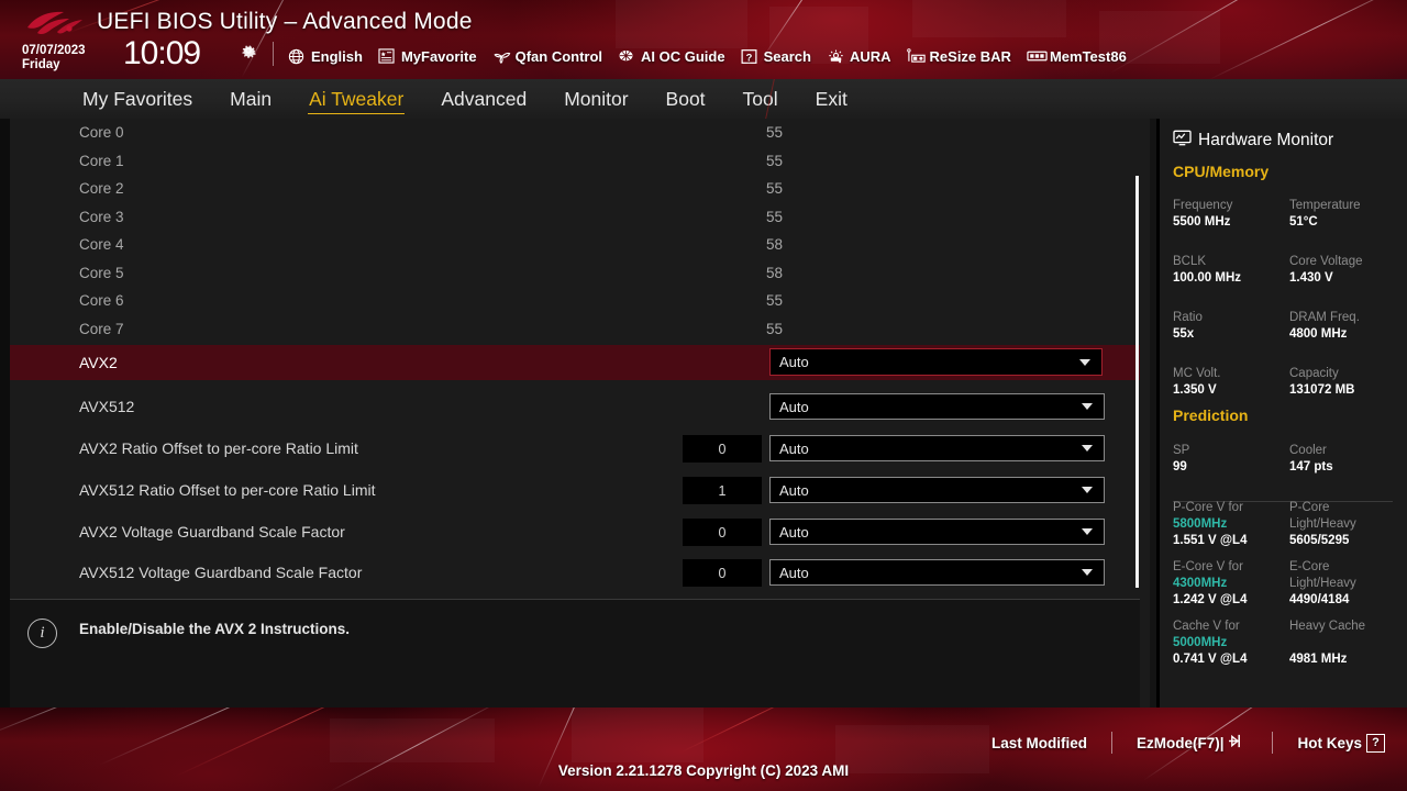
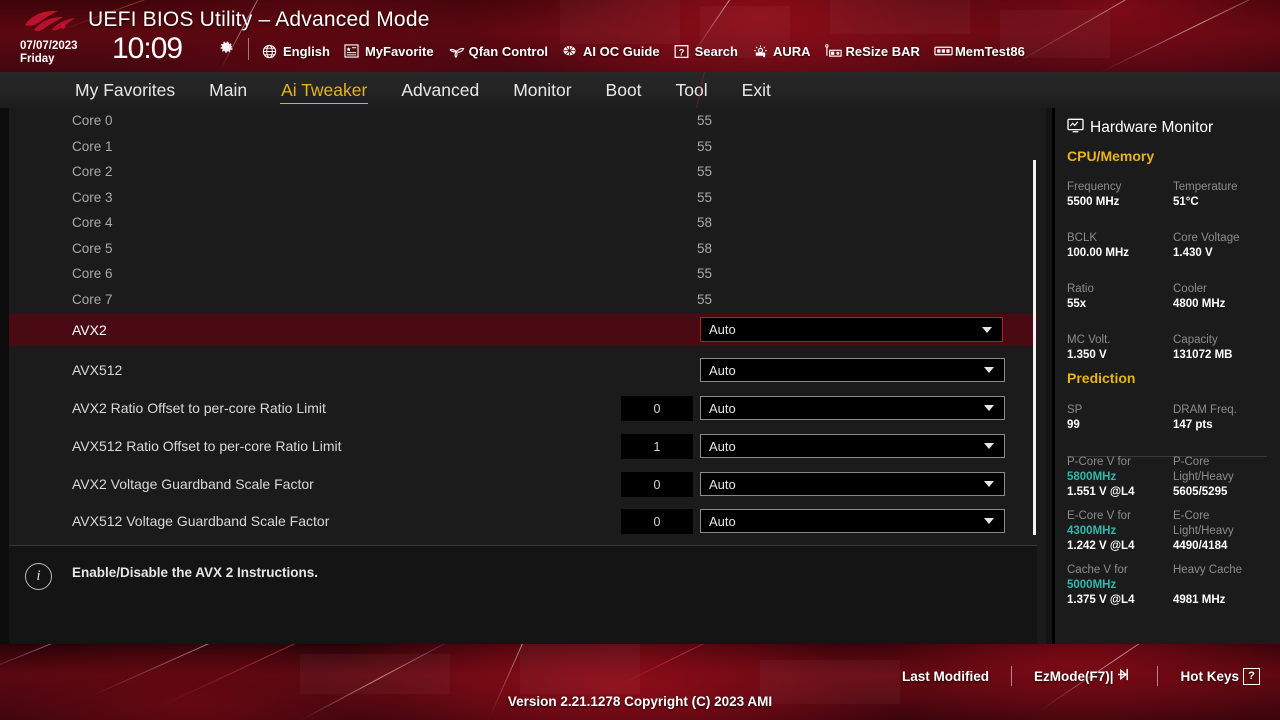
  UEFI BIOS Utility – Advanced Mode
  07/07/2023
  Friday
  10:09
  English
  MyFavorite
  Qfan Control
  AI OC Guide
  ?
  Search
  AURA
  ReSize BAR
  MemTest86
  My Favorites
  Main
  Ai Tweaker
  Advanced
  Monitor
  Boot
  Tool
  Exit
  Core 0
  55
  Core 1
  55
  Core 2
  55
  Core 3
  55
  Core 4
  58
  Core 5
  58
  Core 6
  55
  Core 7
  55
  AVX2
  Auto
  AVX512
  Auto
  AVX2 Ratio Offset to per-core Ratio Limit
  0
  Auto
  AVX512 Ratio Offset to per-core Ratio Limit
  1
  Auto
  AVX2 Voltage Guardband Scale Factor
  0
  Auto
  AVX512 Voltage Guardband Scale Factor
  0
  Auto
  i
  Enable/Disable the AVX 2 Instructions.
  Hardware Monitor
  CPU/Memory
  Frequency
  5500 MHz
  Temperature
  51°C
  BCLK
  100.00 MHz
  Core Voltage
  1.430 V
  Ratio
  55x
- DRAM Freq.
+ Cooler
  4800 MHz
  MC Volt.
  1.350 V
  Capacity
  131072 MB
  Prediction
  SP
  99
- Cooler
+ DRAM Freq.
  147 pts
  P-Core V for
  5800MHz
  1.551 V @L4
  P-Core
  Light/Heavy
  5605/5295
  E-Core V for
  4300MHz
  1.242 V @L4
  E-Core
  Light/Heavy
  4490/4184
  Cache V for
  5000MHz
- 0.741 V @L4
+ 1.375 V @L4
  Heavy Cache
  4981 MHz
  Last Modified
  EzMode(F7)|
  Hot Keys
  ?
  Version 2.21.1278 Copyright (C) 2023 AMI
